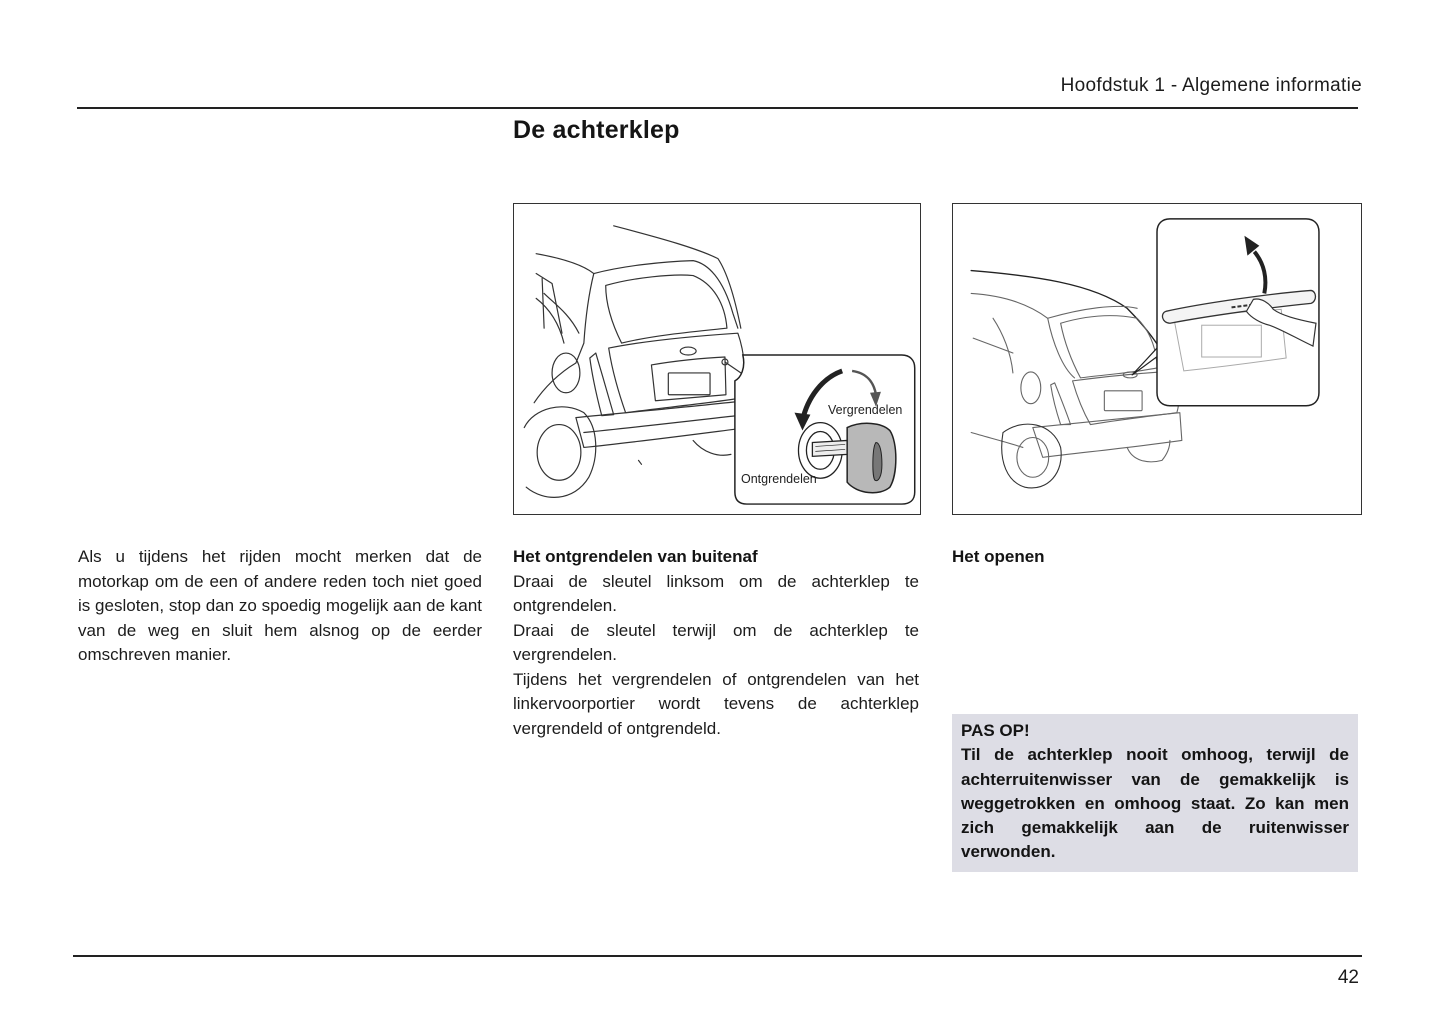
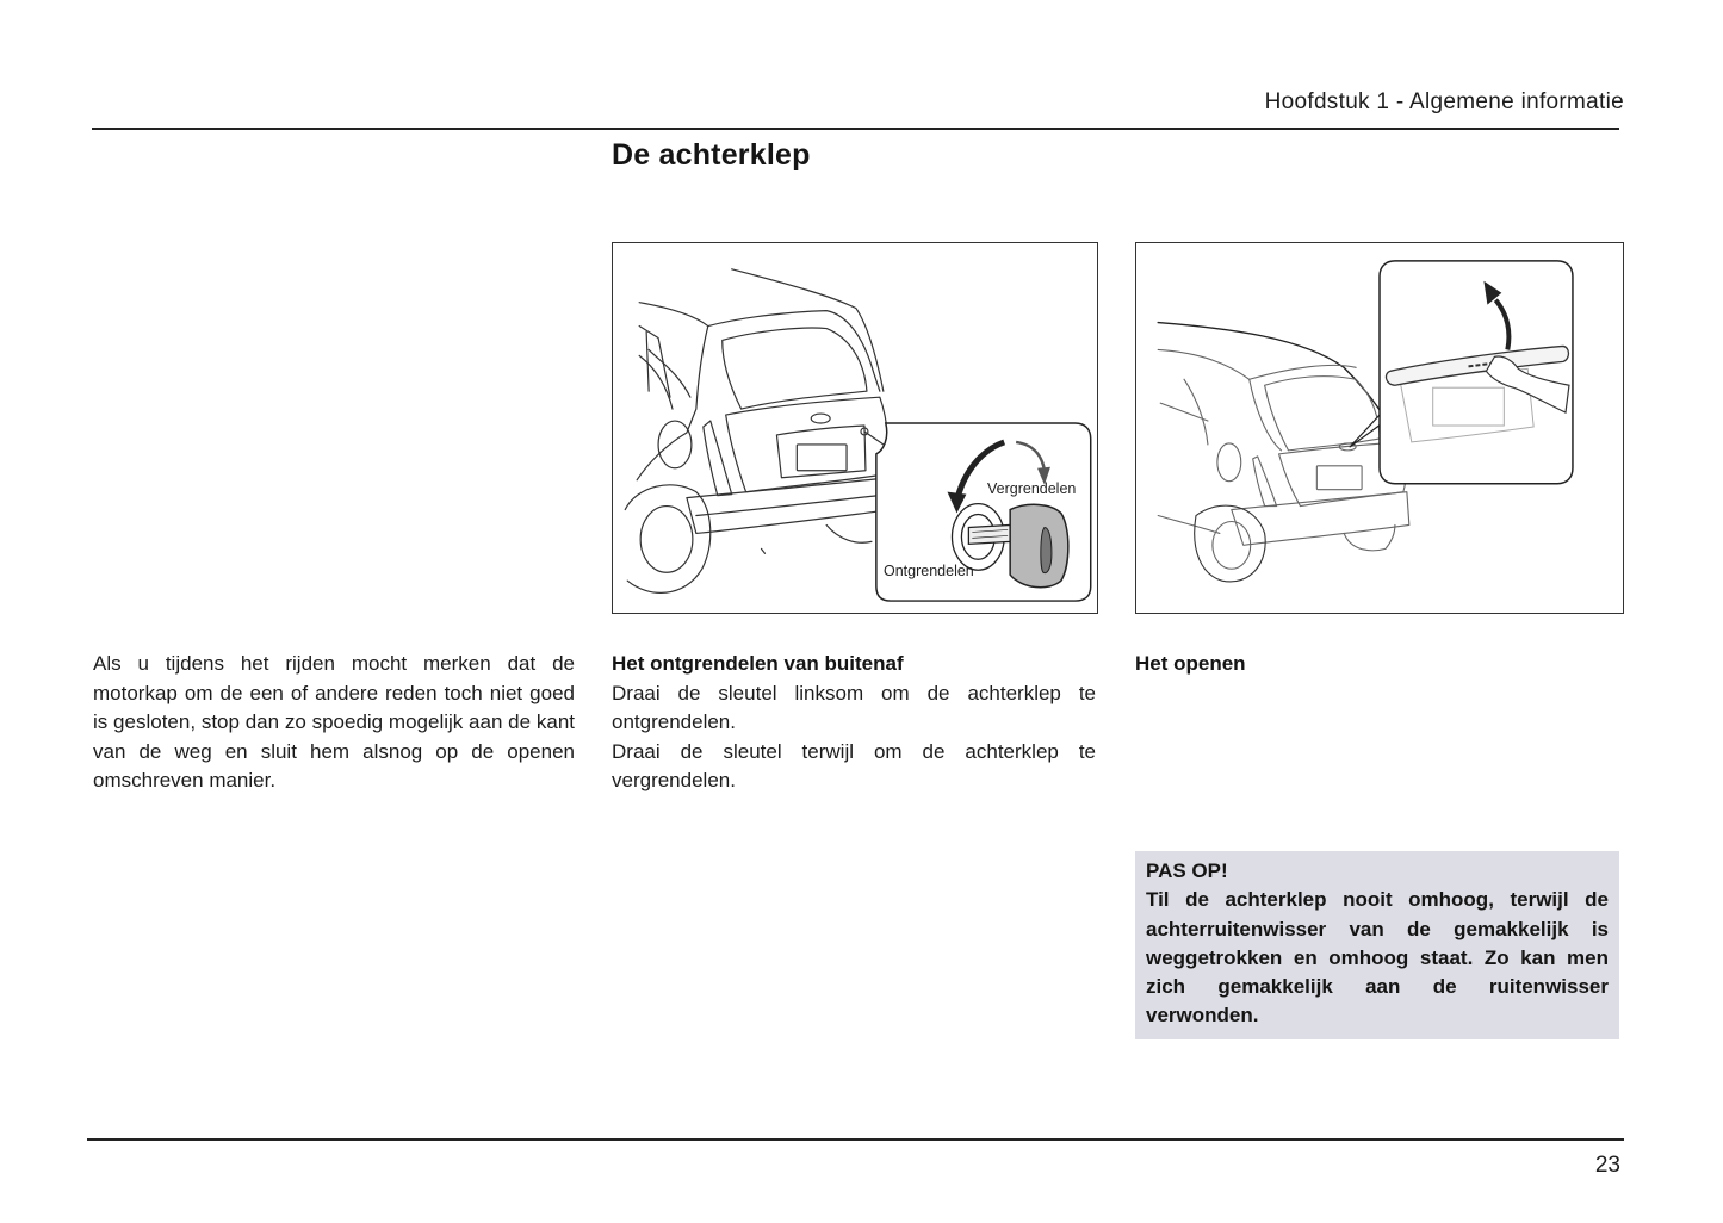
  Hoofdstuk 1 - Algemene informatie
  De achterklep
  Vergrendelen
  Ontgrendelen
- Als u tijdens het rijden mocht merken dat de motorkap om de een of andere reden toch niet goed is gesloten, stop dan zo spoedig mogelijk aan de kant van de weg en sluit hem alsnog op de eerder omschreven manier.
+ Als u tijdens het rijden mocht merken dat de motorkap om de een of andere reden toch niet goed is gesloten, stop dan zo spoedig mogelijk aan de kant van de weg en sluit hem alsnog op de openen omschreven manier.
  Het ontgrendelen van buitenaf
  Draai de sleutel linksom om de achterklep te ontgrendelen.
  Draai de sleutel terwijl om de achterklep te vergrendelen.
- Tijdens het vergrendelen of ontgrendelen van het linkervoorportier wordt tevens de achterklep vergrendeld of ontgrendeld.
  Het openen
  PAS OP!
  Til de achterklep nooit omhoog, terwijl de achterruitenwisser van de gemakkelijk is weggetrokken en omhoog staat. Zo kan men zich gemakkelijk aan de ruitenwisser verwonden.
- 42
+ 23
